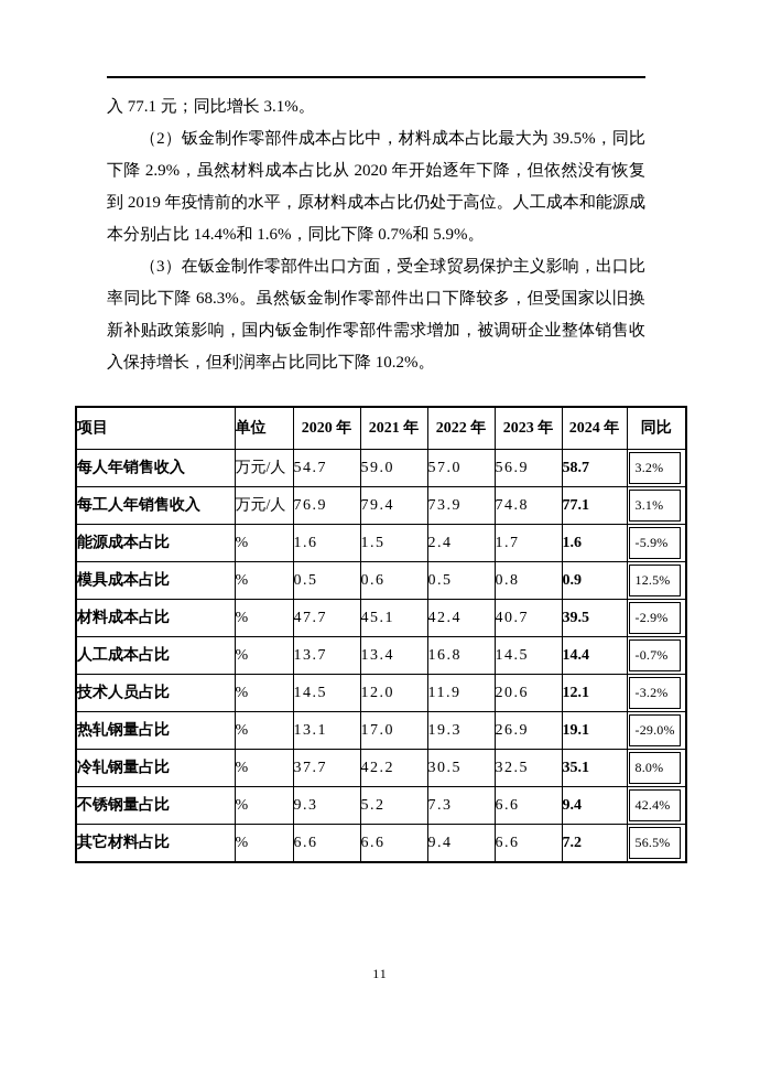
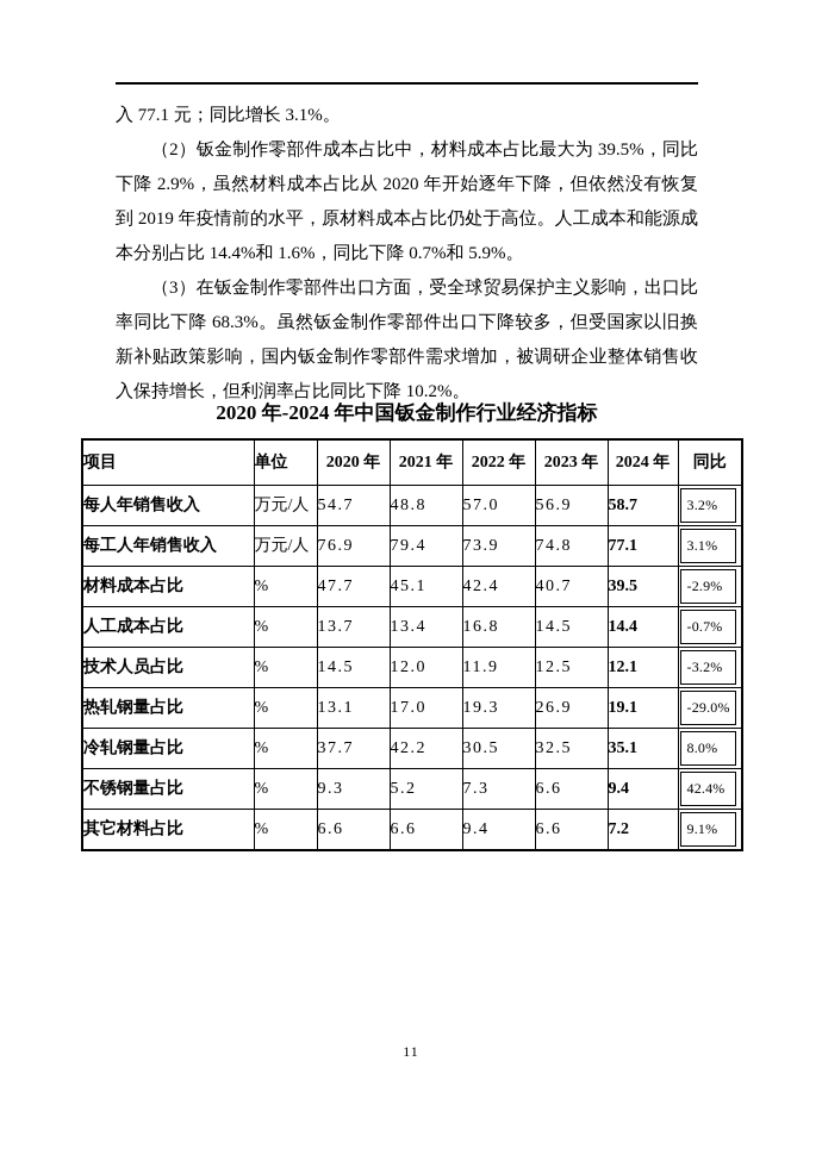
  入 77.1 元；同比增长 3.1%。
  （2）钣金制作零部件成本占比中，材料成本占比最大为 39.5%，同比下降 2.9%，虽然材料成本占比从 2020 年开始逐年下降，但依然没有恢复到 2019 年疫情前的水平，原材料成本占比仍处于高位。人工成本和能源成本分别占比 14.4%和 1.6%，同比下降 0.7%和 5.9%。
  （3）在钣金制作零部件出口方面，受全球贸易保护主义影响，出口比率同比下降 68.3%。虽然钣金制作零部件出口下降较多，但受国家以旧换新补贴政策影响，国内钣金制作零部件需求增加，被调研企业整体销售收入保持增长，但利润率占比同比下降 10.2%。
+ 2020 年-2024 年中国钣金制作行业经济指标
  项目	单位	2020 年	2021 年	2022 年	2023 年	2024 年	同比
- 每人年销售收入	万元/人	54.7	59.0	57.0	56.9	58.7	3.2%
+ 每人年销售收入	万元/人	54.7	48.8	57.0	56.9	58.7	3.2%
  每工人年销售收入	万元/人	76.9	79.4	73.9	74.8	77.1	3.1%
- 能源成本占比	%	1.6	1.5	2.4	1.7	1.6	-5.9%
- 模具成本占比	%	0.5	0.6	0.5	0.8	0.9	12.5%
  材料成本占比	%	47.7	45.1	42.4	40.7	39.5	-2.9%
  人工成本占比	%	13.7	13.4	16.8	14.5	14.4	-0.7%
- 技术人员占比	%	14.5	12.0	11.9	20.6	12.1	-3.2%
+ 技术人员占比	%	14.5	12.0	11.9	12.5	12.1	-3.2%
  热轧钢量占比	%	13.1	17.0	19.3	26.9	19.1	-29.0%
  冷轧钢量占比	%	37.7	42.2	30.5	32.5	35.1	8.0%
  不锈钢量占比	%	9.3	5.2	7.3	6.6	9.4	42.4%
- 其它材料占比	%	6.6	6.6	9.4	6.6	7.2	56.5%
+ 其它材料占比	%	6.6	6.6	9.4	6.6	7.2	9.1%
  11
